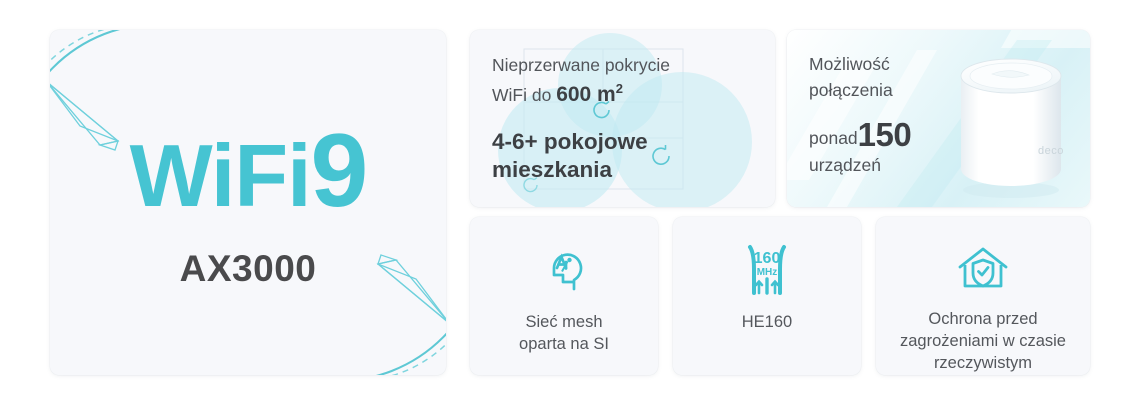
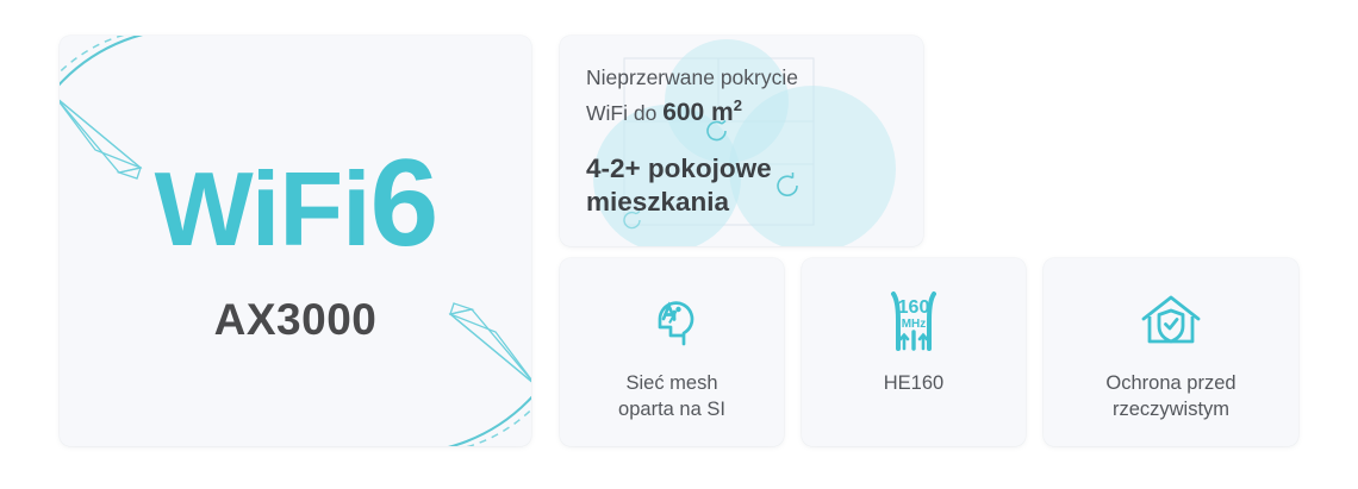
- WiFi9
+ WiFi6
  AX3000
  Nieprzerwane pokrycie
  WiFi do 600 m2
- 4-6+ pokojowe
+ 4-2+ pokojowe
  mieszkania
- deco
- Możliwość
- połączenia
- ponad150
- urządzeń
  Sieć mesh
  oparta na SI
  160
  MHz
  HE160
  Ochrona przed
- zagrożeniami w czasie
  rzeczywistym
